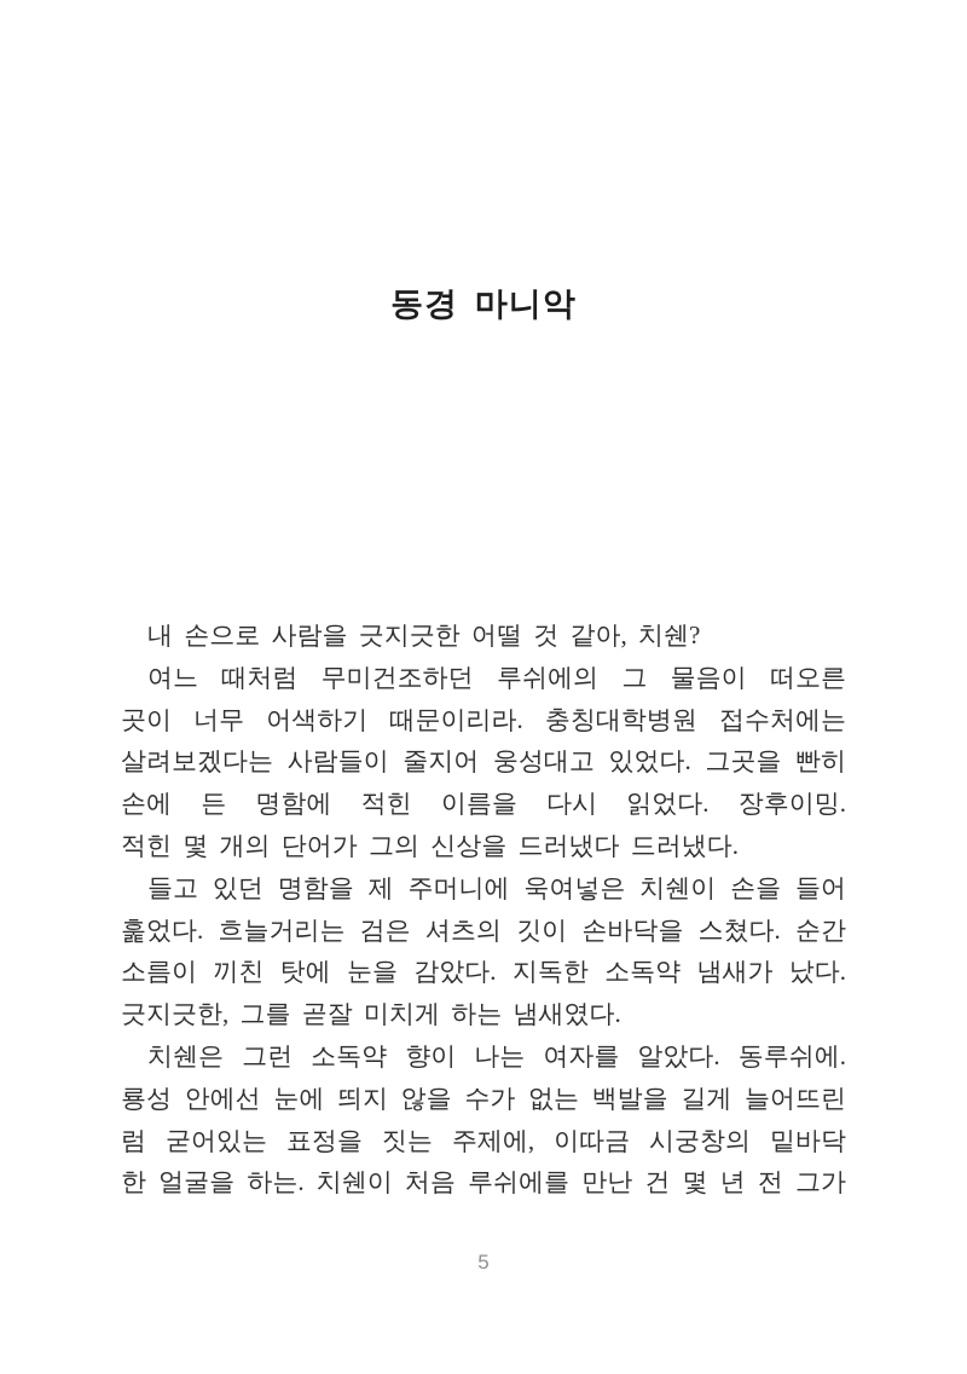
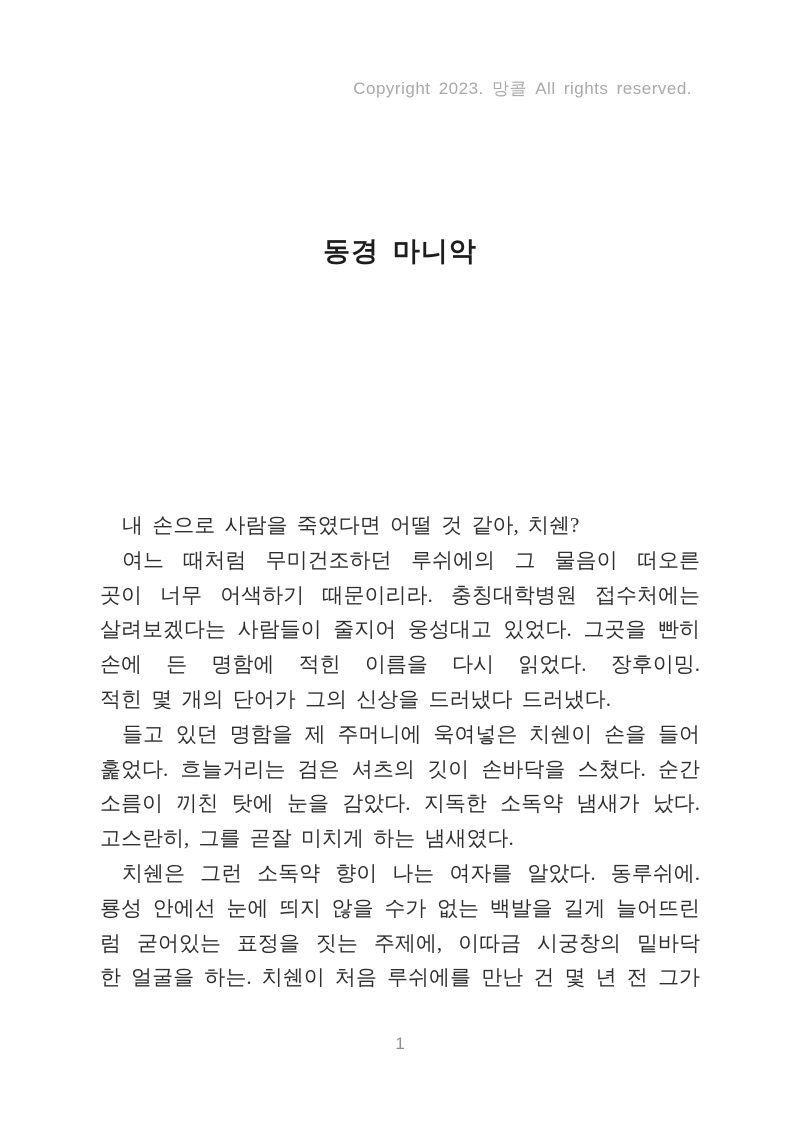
+ Copyright 2023. 망콜 All rights reserved.
  동경 마니악
- 내 손으로 사람을 긋지긋한 어떨 것 같아, 치쉔?
+ 내 손으로 사람을 죽였다면 어떨 것 같아, 치쉔?
  여느 때처럼 무미건조하던 루쉬에의 그 물음이 떠오른
  곳이 너무 어색하기 때문이리라. 충칭대학병원 접수처에는
  살려보겠다는 사람들이 줄지어 웅성대고 있었다. 그곳을 빤히
  적힌 몇 개의 단어가 그의 신상을 드러냈다 드러냈다.
  들고 있던 명함을 제 주머니에 욱여넣은 치쉔이 손을 들어
  훑었다. 흐늘거리는 검은 셔츠의 깃이 손바닥을 스쳤다. 순간
  소름이 끼친 탓에 눈을 감았다. 지독한 소독약 냄새가 났다.
- 긋지긋한, 그를 곧잘 미치게 하는 냄새였다.
+ 고스란히, 그를 곧잘 미치게 하는 냄새였다.
  치쉔은 그런 소독약 향이 나는 여자를 알았다. 동루쉬에.
  룡성 안에선 눈에 띄지 않을 수가 없는 백발을 길게 늘어뜨린
  럼 굳어있는 표정을 짓는 주제에, 이따금 시궁창의 밑바닥
  한 얼굴을 하는. 치쉔이 처음 루쉬에를 만난 건 몇 년 전 그가
- 5
+ 1
